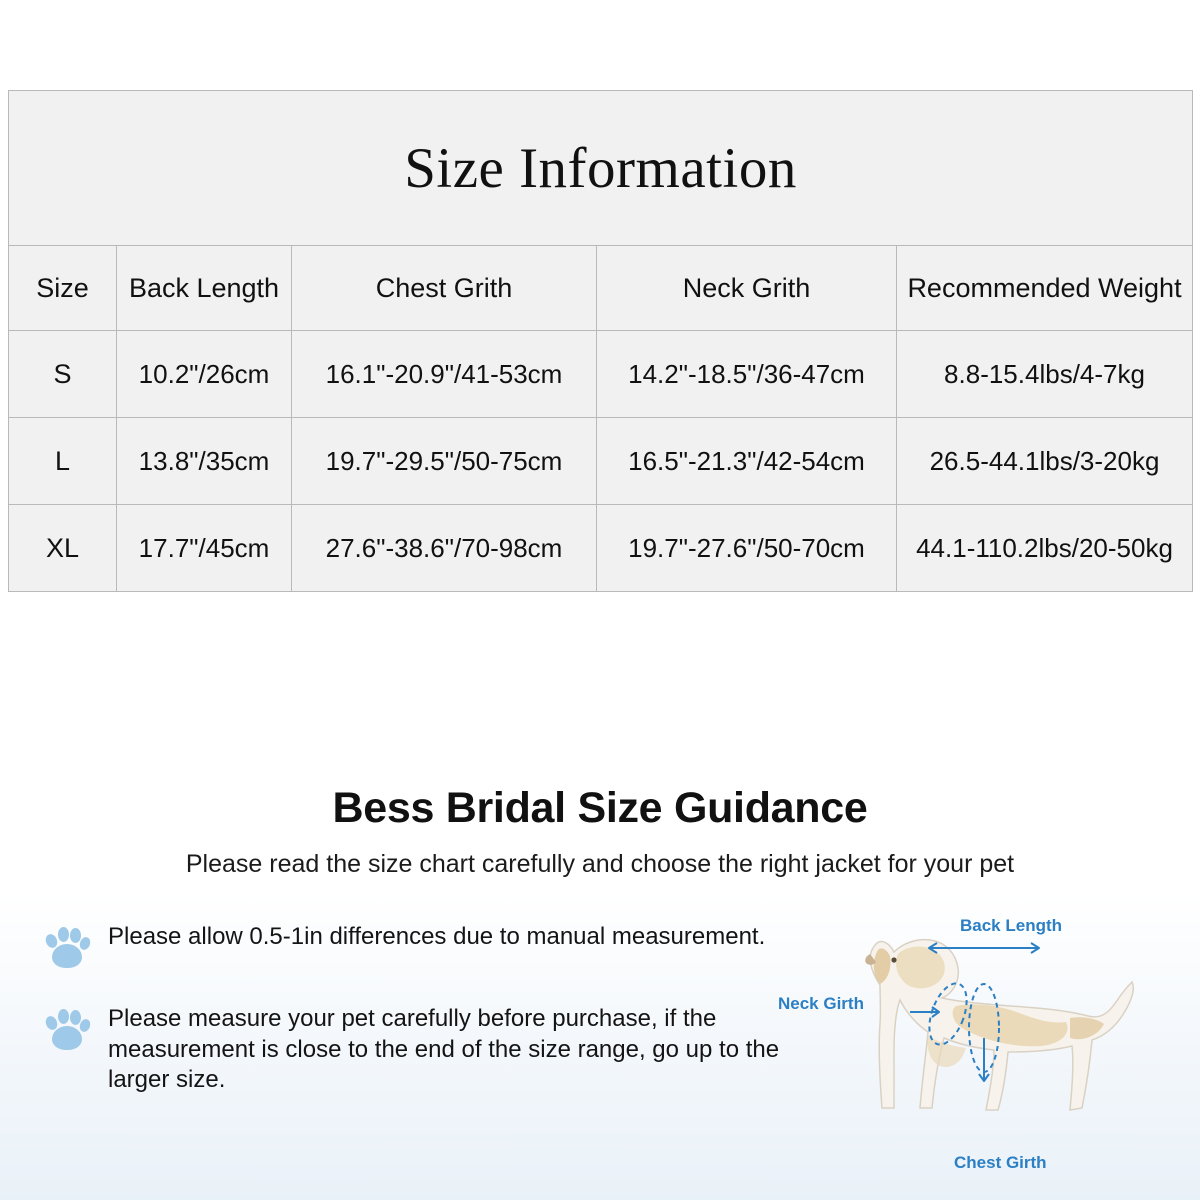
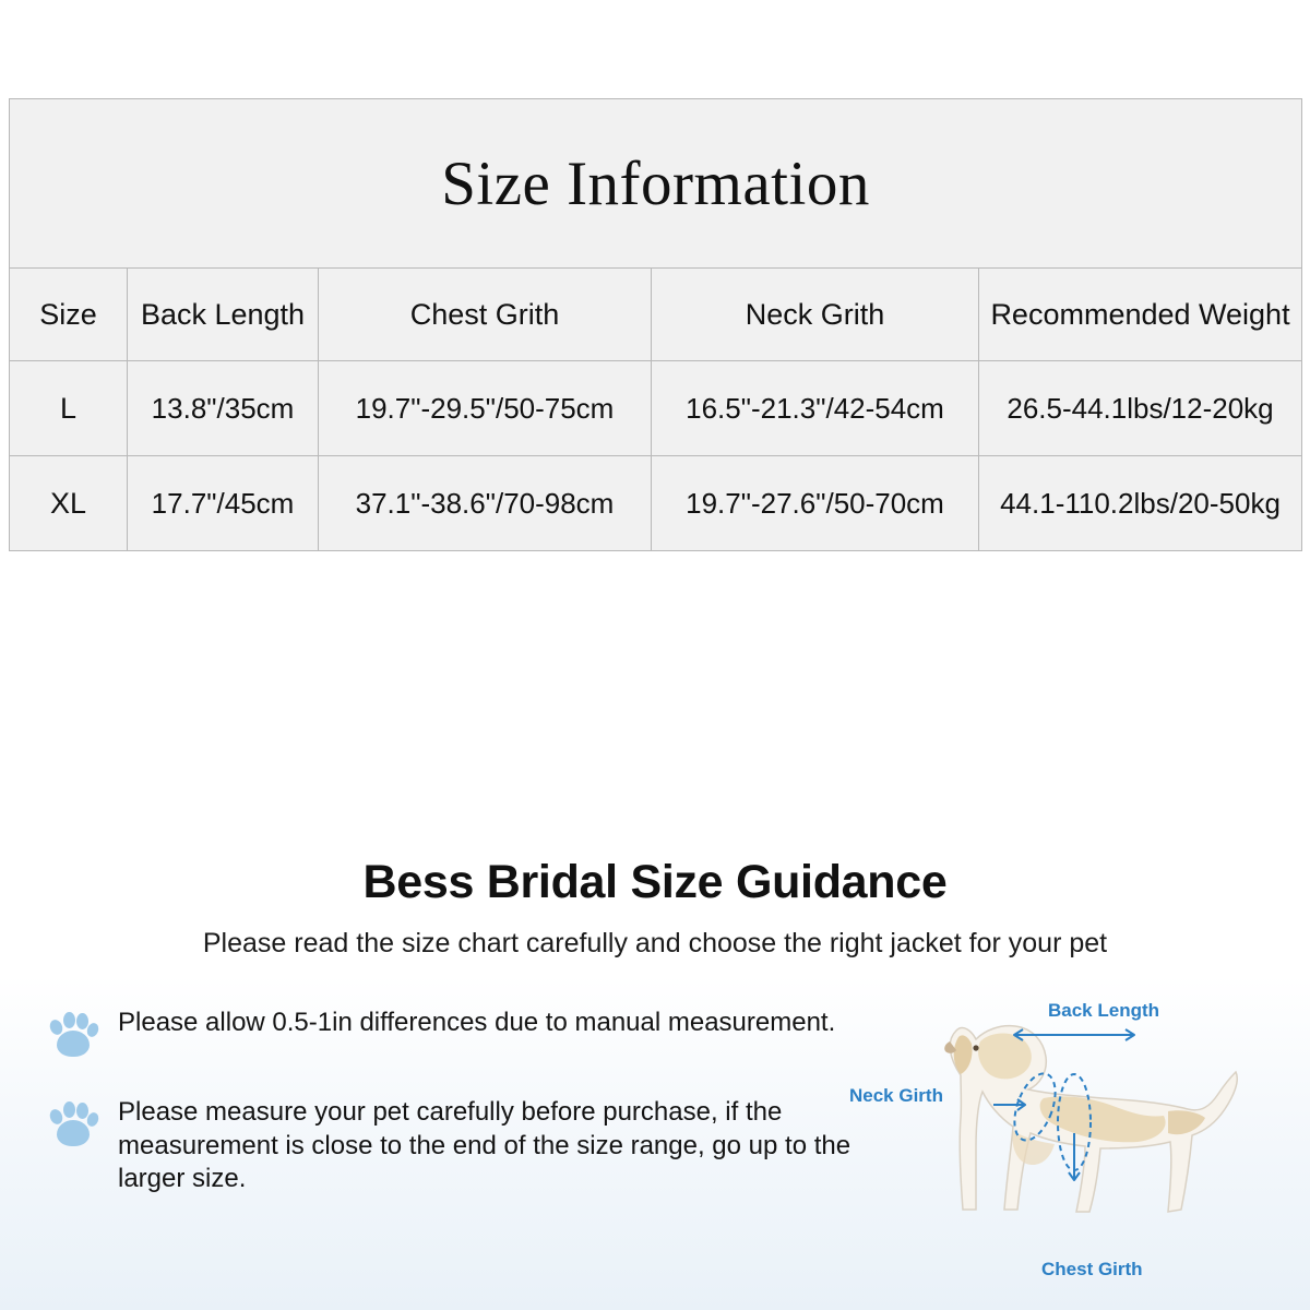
  Size Information
  Size	Back Length	Chest Grith	Neck Grith	Recommended Weight
- S	10.2"/26cm	16.1"-20.9"/41-53cm	14.2"-18.5"/36-47cm	8.8-15.4lbs/4-7kg
- L	13.8"/35cm	19.7"-29.5"/50-75cm	16.5"-21.3"/42-54cm	26.5-44.1lbs/3-20kg
+ L	13.8"/35cm	19.7"-29.5"/50-75cm	16.5"-21.3"/42-54cm	26.5-44.1lbs/12-20kg
- XL	17.7"/45cm	27.6"-38.6"/70-98cm	19.7"-27.6"/50-70cm	44.1-110.2lbs/20-50kg
+ XL	17.7"/45cm	37.1"-38.6"/70-98cm	19.7"-27.6"/50-70cm	44.1-110.2lbs/20-50kg
  Bess Bridal Size Guidance
  Please read the size chart carefully and choose the right jacket for your pet
  Please allow 0.5-1in differences due to manual measurement.
  Please measure your pet carefully before purchase, if the measurement is close to the end of the size range, go up to the larger size.
  Back Length
  Neck Girth
  Chest Girth
